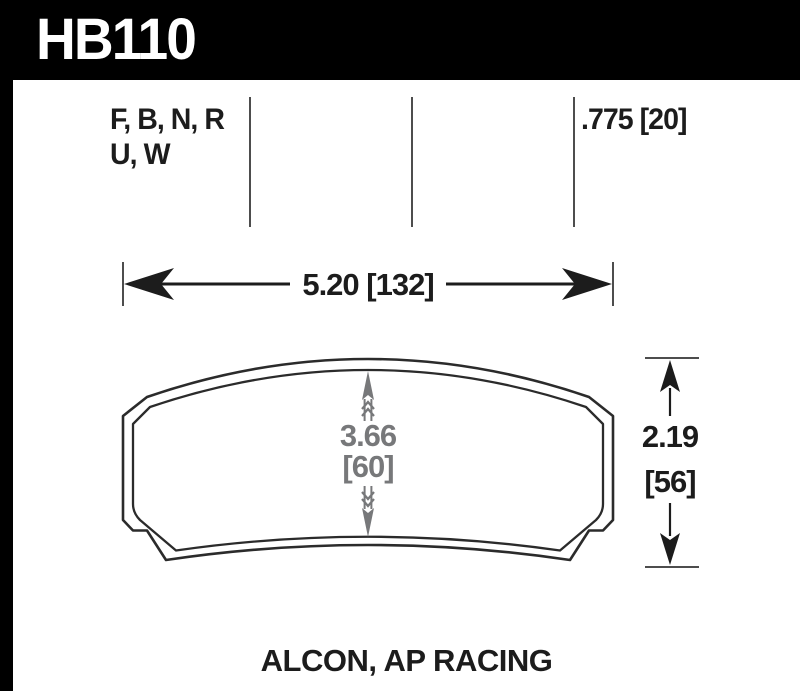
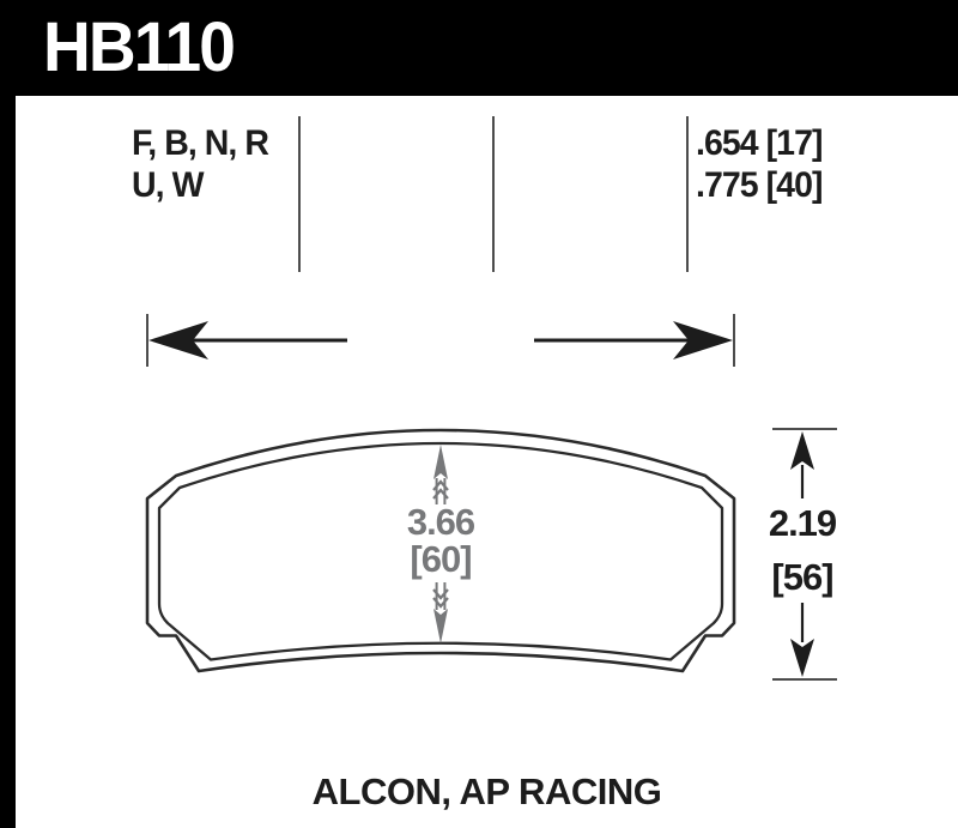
  HB110
  F, B, N, R
  U, W
+ .654 [17]
- .775 [20]
+ .775 [40]
- 5.20 [132]
  3.66
  [60]
  2.19
  [56]
  ALCON, AP RACING
